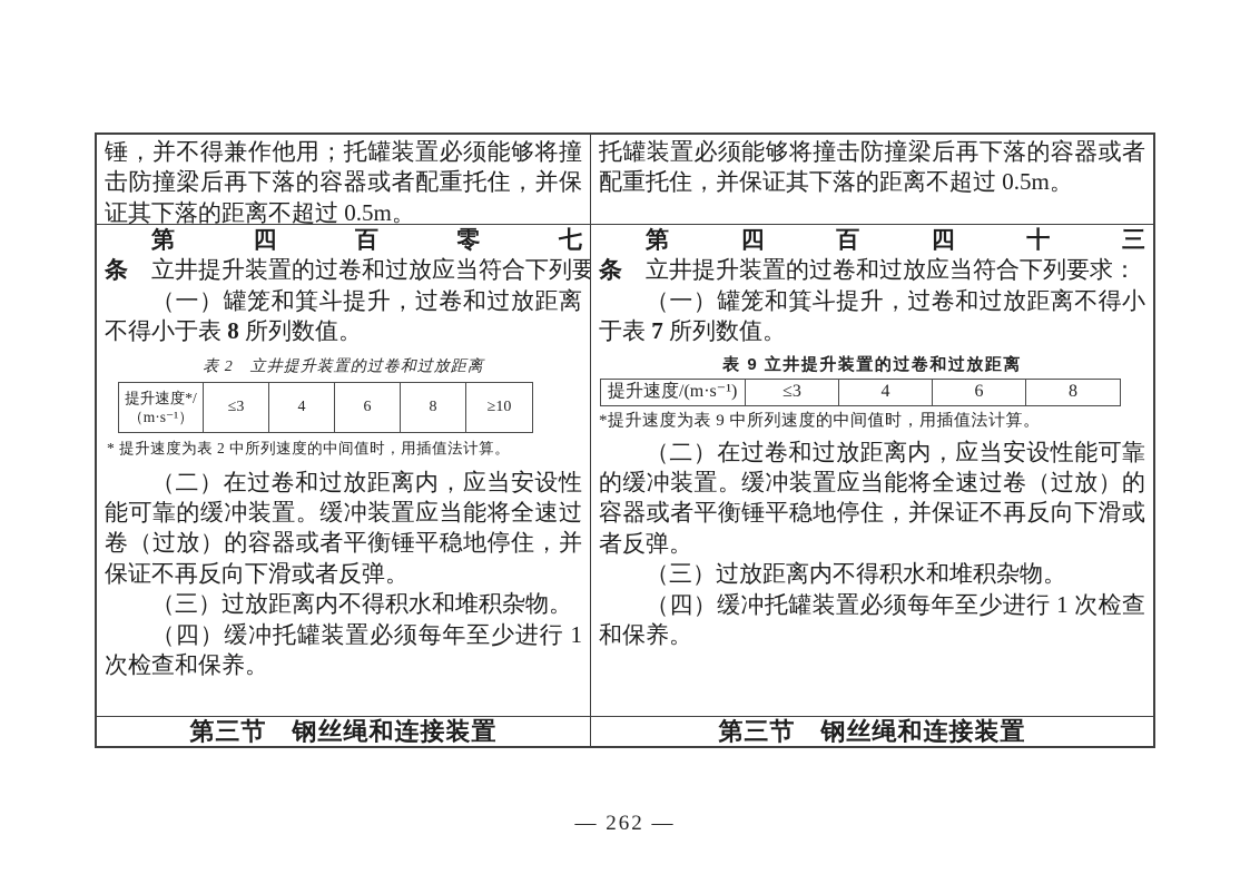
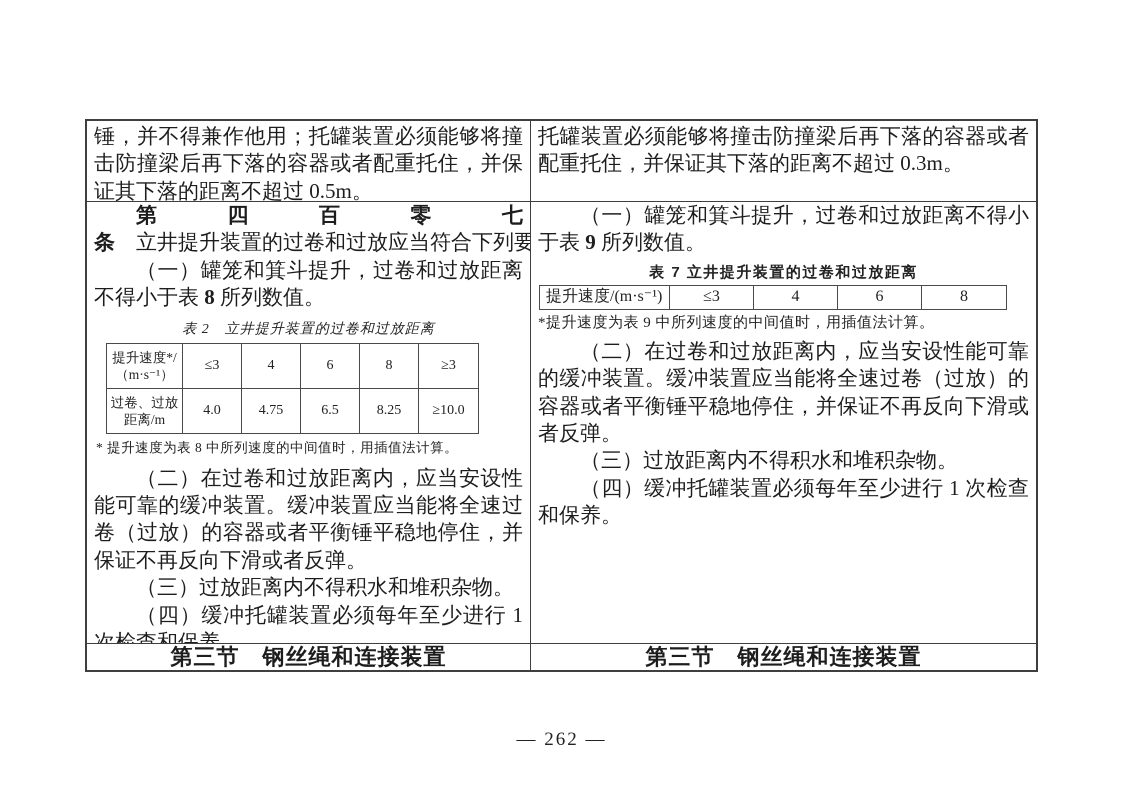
  锤，并不得兼作他用；托罐装置必须能够将撞击防撞梁后再下落的容器或者配重托住，并保证其下落的距离不超过 0.5m。
- 托罐装置必须能够将撞击防撞梁后再下落的容器或者配重托住，并保证其下落的距离不超过 0.5m。
+ 托罐装置必须能够将撞击防撞梁后再下落的容器或者配重托住，并保证其下落的距离不超过 0.3m。
  第四百零七条 立井提升装置的过卷和过放应当符合下列要
  （一）罐笼和箕斗提升，过卷和过放距离不得小于表 8 所列数值。
  表 2 立井提升装置的过卷和过放距离
- 提升速度*/（m·s⁻¹）	≤3	4	6	8	≥10
+ 提升速度*/（m·s⁻¹）	≤3	4	6	8	≥3
+ 过卷、过放距离/m	4.0	4.75	6.5	8.25	≥10.0
- * 提升速度为表 2 中所列速度的中间值时，用插值法计算。
+ * 提升速度为表 8 中所列速度的中间值时，用插值法计算。
  （二）在过卷和过放距离内，应当安设性能可靠的缓冲装置。缓冲装置应当能将全速过卷（过放）的容器或者平衡锤平稳地停住，并保证不再反向下滑或者反弹。
  （三）过放距离内不得积水和堆积杂物。
  （四）缓冲托罐装置必须每年至少进行 1 次检查和保养。
- 第四百四十三条 立井提升装置的过卷和过放应当符合下列要求：
- （一）罐笼和箕斗提升，过卷和过放距离不得小于表 7 所列数值。
+ （一）罐笼和箕斗提升，过卷和过放距离不得小于表 9 所列数值。
- 表 9 立井提升装置的过卷和过放距离
+ 表 7 立井提升装置的过卷和过放距离
  提升速度/(m·s⁻¹)	≤3	4	6	8
  *提升速度为表 9 中所列速度的中间值时，用插值法计算。
  （二）在过卷和过放距离内，应当安设性能可靠的缓冲装置。缓冲装置应当能将全速过卷（过放）的容器或者平衡锤平稳地停住，并保证不再反向下滑或者反弹。
  （三）过放距离内不得积水和堆积杂物。
  （四）缓冲托罐装置必须每年至少进行 1 次检查和保养。
  第三节 钢丝绳和连接装置
  第三节 钢丝绳和连接装置
  — 262 —
